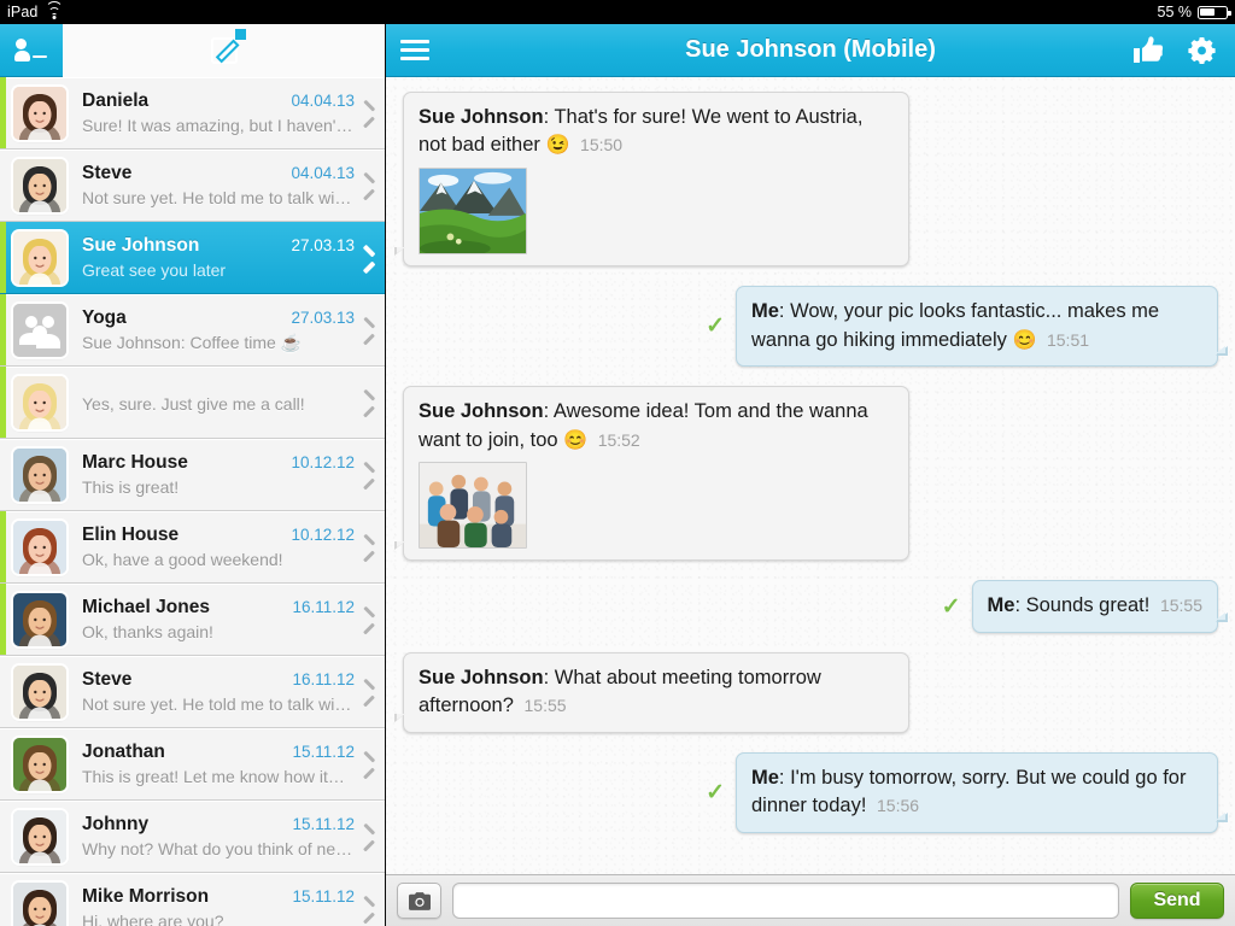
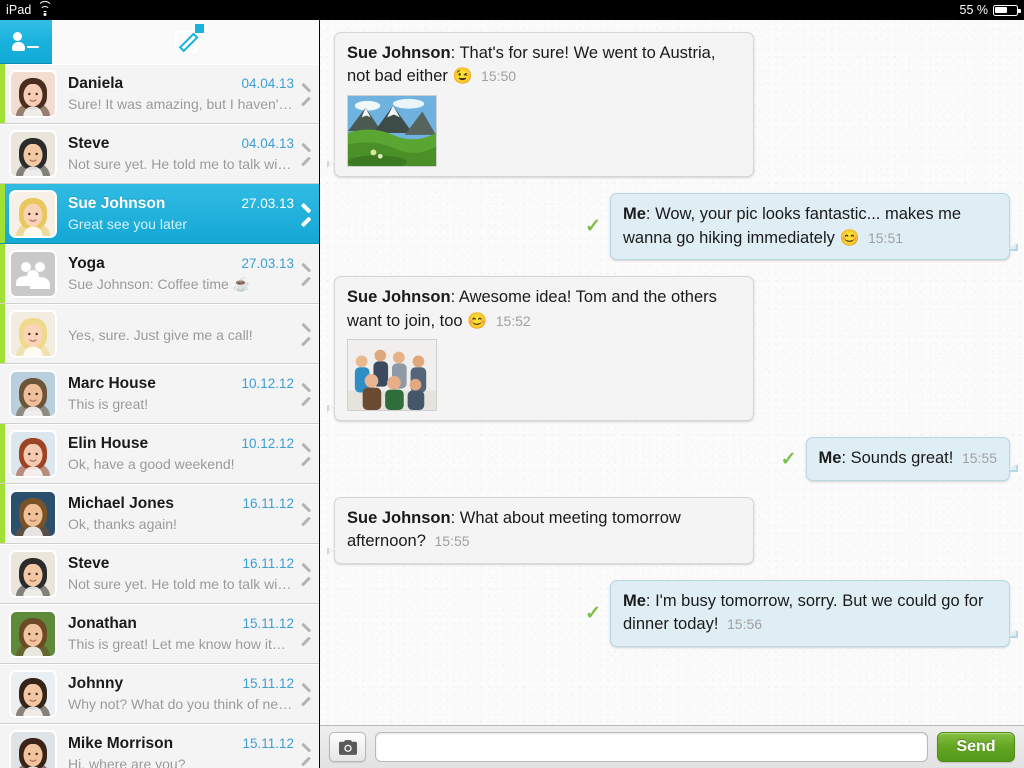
  iPad
  55 %
  Daniela
  04.04.13
  Sure! It was amazing, but I haven't…
  Steve
  04.04.13
  Not sure yet. He told me to talk wit…
  Sue Johnson
  27.03.13
  Great see you later
  Yoga
  27.03.13
  Sue Johnson: Coffee time ☕
  Yes, sure. Just give me a call!
  Marc House
  10.12.12
  This is great!
  Elin House
  10.12.12
  Ok, have a good weekend!
  Michael Jones
  16.11.12
  Ok, thanks again!
  Steve
  16.11.12
  Not sure yet. He told me to talk wit…
  Jonathan
  15.11.12
  This is great! Let me know how it…
  Johnny
  15.11.12
  Why not? What do you think of nex…
  Mike Morrison
  15.11.12
  Hi, where are you?
- Sue Johnson (Mobile)
  Sue Johnson: That's for sure! We went to Austria, not bad either 😉 15:50
  ✓
  Me: Wow, your pic looks fantastic... makes me wanna go hiking immediately 😊 15:51
- Sue Johnson: Awesome idea! Tom and the wanna want to join, too 😊 15:52
+ Sue Johnson: Awesome idea! Tom and the others want to join, too 😊 15:52
  ✓
  Me: Sounds great! 15:55
  Sue Johnson: What about meeting tomorrow afternoon? 15:55
  ✓
  Me: I'm busy tomorrow, sorry. But we could go for dinner today! 15:56
  Send
